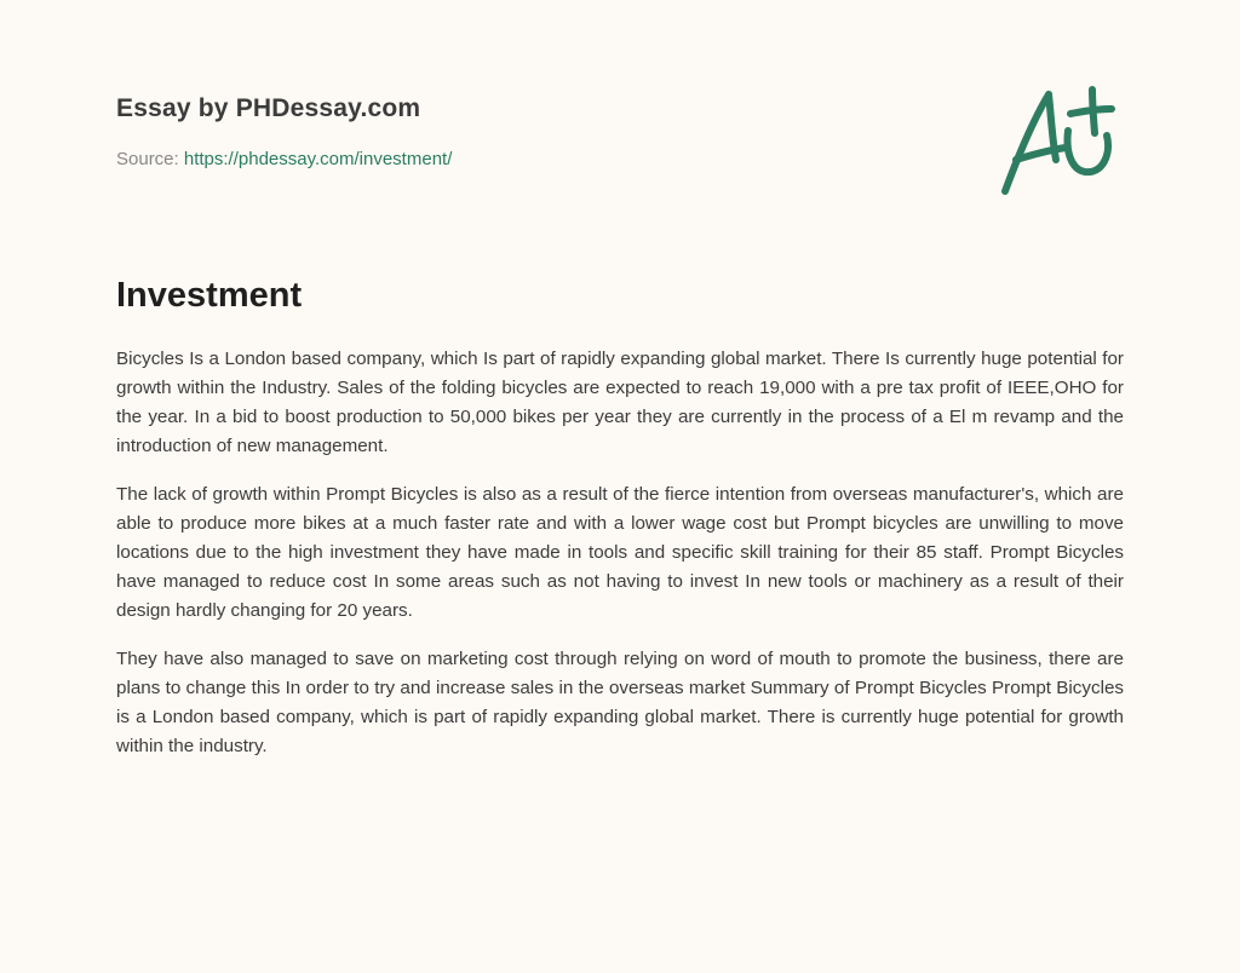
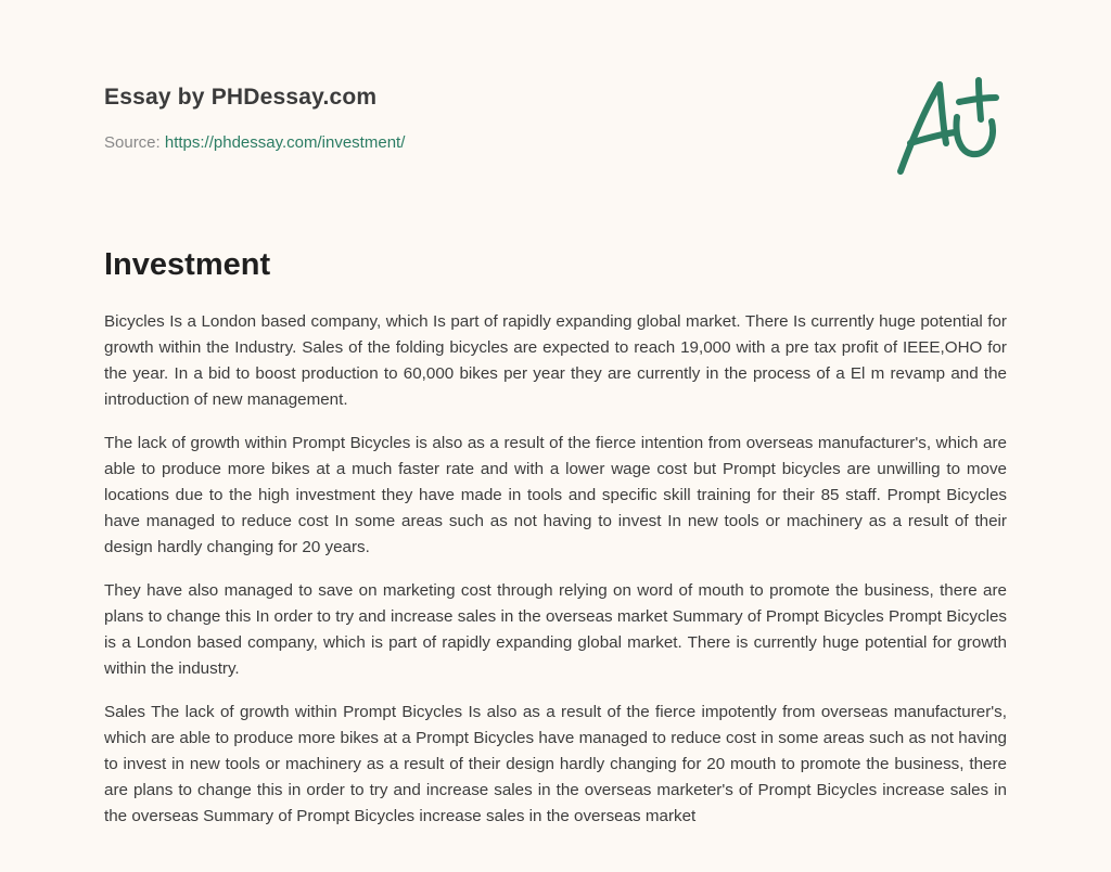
  Essay by PHDessay.com
  Source: https://phdessay.com/investment/
  Investment
- Bicycles Is a London based company, which Is part of rapidly expanding global market. There Is currently huge potential for growth within the Industry. Sales of the folding bicycles are expected to reach 19,000 with a pre tax profit of IEEE,OHO for the year. In a bid to boost production to 50,000 bikes per year they are currently in the process of a El m revamp and the introduction of new management.
+ Bicycles Is a London based company, which Is part of rapidly expanding global market. There Is currently huge potential for growth within the Industry. Sales of the folding bicycles are expected to reach 19,000 with a pre tax profit of IEEE,OHO for the year. In a bid to boost production to 60,000 bikes per year they are currently in the process of a El m revamp and the introduction of new management.
  The lack of growth within Prompt Bicycles is also as a result of the fierce intention from overseas manufacturer's, which are able to produce more bikes at a much faster rate and with a lower wage cost but Prompt bicycles are unwilling to move locations due to the high investment they have made in tools and specific skill training for their 85 staff. Prompt Bicycles have managed to reduce cost In some areas such as not having to invest In new tools or machinery as a result of their design hardly changing for 20 years.
  They have also managed to save on marketing cost through relying on word of mouth to promote the business, there are plans to change this In order to try and increase sales in the overseas market Summary of Prompt Bicycles Prompt Bicycles is a London based company, which is part of rapidly expanding global market. There is currently huge potential for growth within the industry.
+ Sales The lack of growth within Prompt Bicycles Is also as a result of the fierce impotently from overseas manufacturer's, which are able to produce more bikes at a Prompt Bicycles have managed to reduce cost in some areas such as not having to invest in new tools or machinery as a result of their design hardly changing for 20 mouth to promote the business, there are plans to change this in order to try and increase sales in the overseas marketer's of Prompt Bicycles increase sales in the overseas Summary of Prompt Bicycles increase sales in the overseas market
